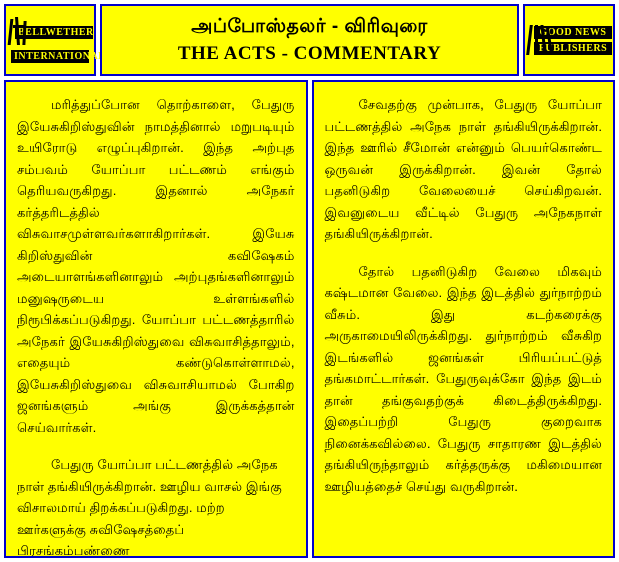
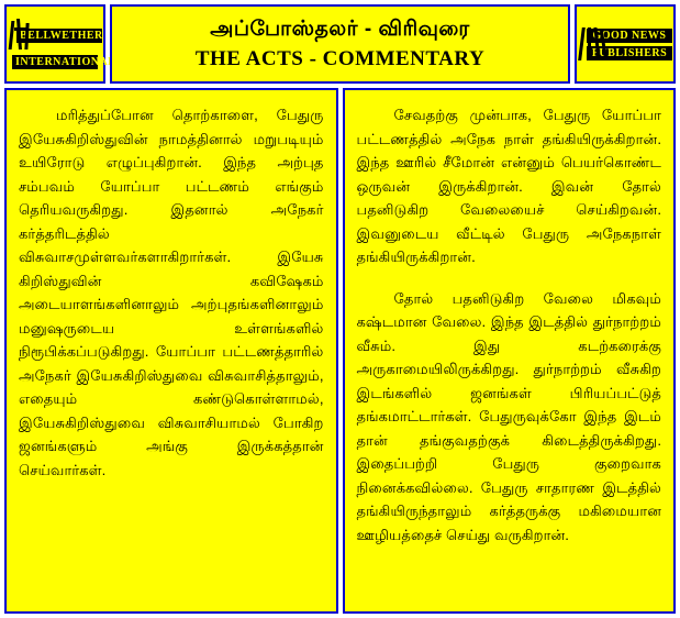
  BELLWETHER
  INTERNATIONA
  அப்போஸ்தலர் - விரிவுரை
  THE ACTS - COMMENTARY
  OOD NEWS
  BLISHERS
  மரித்துப்போன தொற்காளை, பேதுரு இயேசுகிறிஸ்துவின் நாமத்தினால் மறுபடியும் உயிரோடு எழுப்புகிறான். இந்த அற்புத சம்பவம் யோப்பா பட்டணம் எங்கும் தெரியவருகிறது. இதனால் அநேகர் கர்த்தரிடத்தில் விசுவாசமுள்ளவர்களாகிறார்கள். இயேசு கிறிஸ்துவின் கவிஷேகம் அடையாளங்களினாலும் அற்புதங்களினாலும் மனுஷருடைய உள்ளங்களில் நிரூபிக்கப்படுகிறது. யோப்பா பட்டணத்தாரில் அநேகர் இயேசுகிறிஸ்துவை விசுவாசித்தாலும், எதையும் கண்டுகொள்ளாமல், இயேசுகிறிஸ்துவை விசுவாசியாமல் போகிற ஜனங்களும் அங்கு இருக்கத்தான் செய்வார்கள்.
- பேதுரு யோப்பா பட்டணத்தில் அநேக நாள் தங்கியிருக்கிறான். ஊழிய வாசல் இங்கு விசாலமாய் திறக்கப்படுகிறது. மற்ற ஊர்களுக்கு சுவிஷேசத்தைப் பிரசங்கம்பண்ணை
  சேவதற்கு முன்பாக, பேதுரு யோப்பா பட்டணத்தில் அநேக நாள் தங்கியிருக்கிறான். இந்த ஊரில் சீமோன் என்னும் பெயர்கொண்ட ஒருவன் இருக்கிறான். இவன் தோல் பதனிடுகிற வேலையைச் செய்கிறவன். இவனுடைய வீட்டில் பேதுரு அநேகநாள் தங்கியிருக்கிறான்.
  தோல் பதனிடுகிற வேலை மிகவும் கஷ்டமான வேலை. இந்த இடத்தில் துர்நாற்றம் வீசும். இது கடற்கரைக்கு அருகாமையிலிருக்கிறது. துர்நாற்றம் வீசுகிற இடங்களில் ஜனங்கள் பிரியப்பட்டுத் தங்கமாட்டார்கள். பேதுருவுக்கோ இந்த இடம் தான் தங்குவதற்குக் கிடைத்திருக்கிறது. இதைப்பற்றி பேதுரு குறைவாக நினைக்கவில்லை. பேதுரு சாதாரண இடத்தில் தங்கியிருந்தாலும் கர்த்தருக்கு மகிமையான ஊழியத்தைச் செய்து வருகிறான்.
